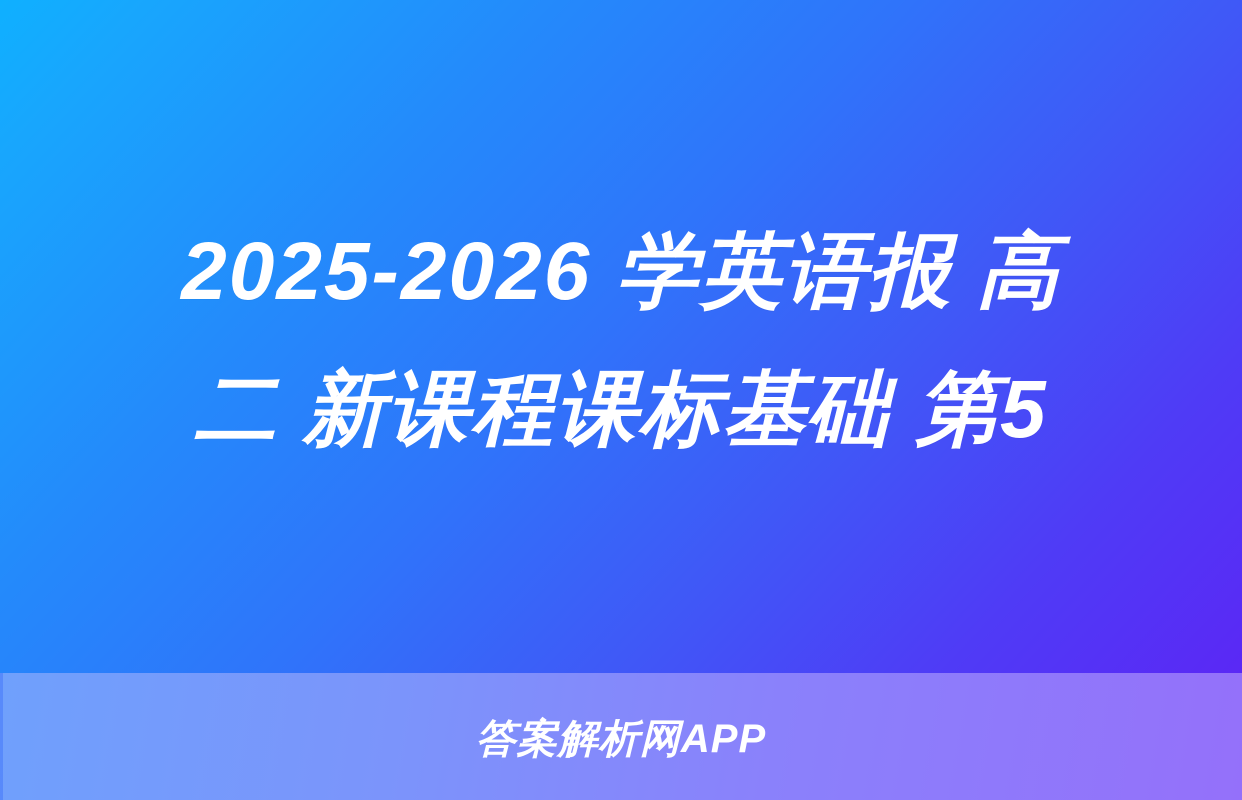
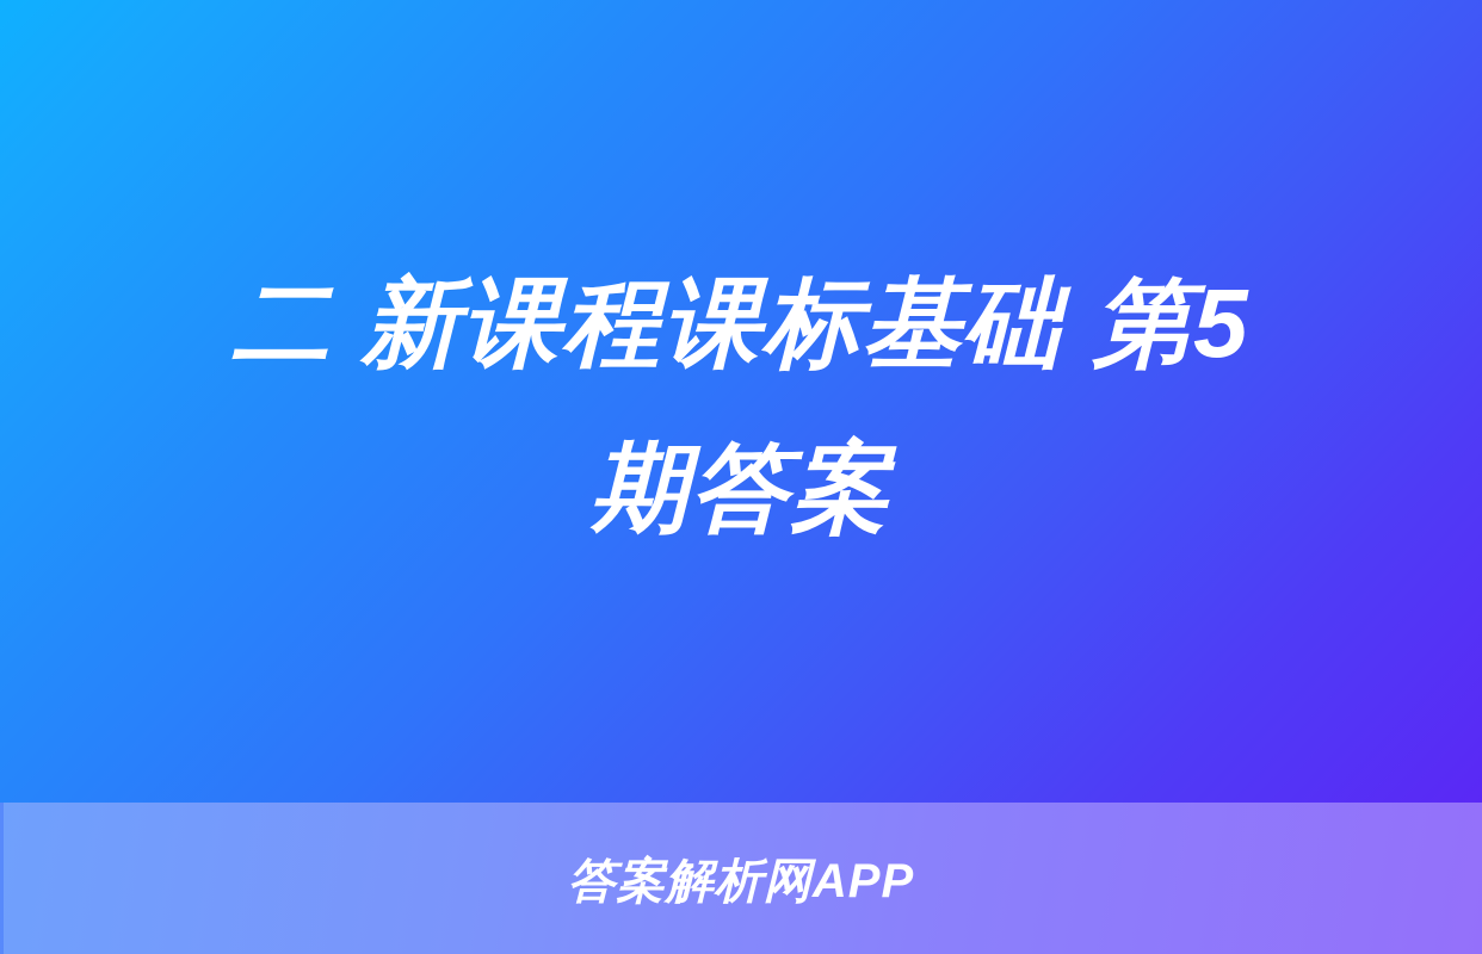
- 2025-2026 学英语报 高
  二 新课程课标基础 第5
+ 期答案
  答案解析网APP
